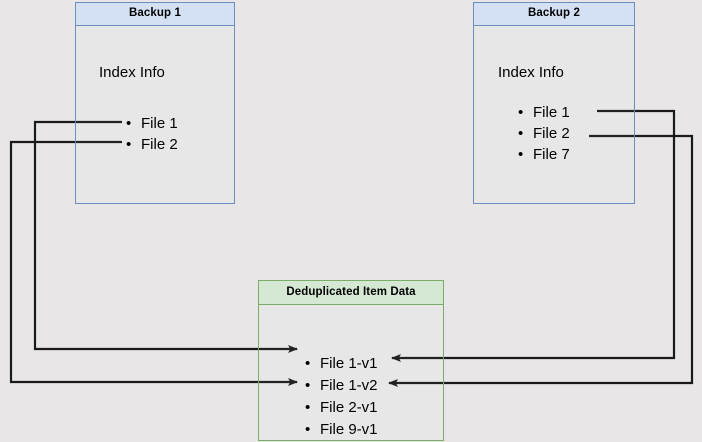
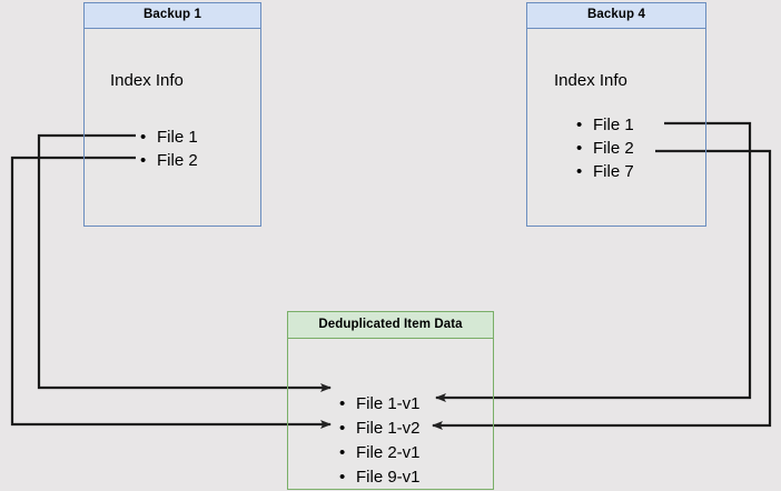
  Backup 1
  Index Info
  File 1
  File 2
- Backup 2
+ Backup 4
  Index Info
  File 1
  File 2
  File 7
  Deduplicated Item Data
  File 1-v1
  File 1-v2
  File 2-v1
  File 9-v1
